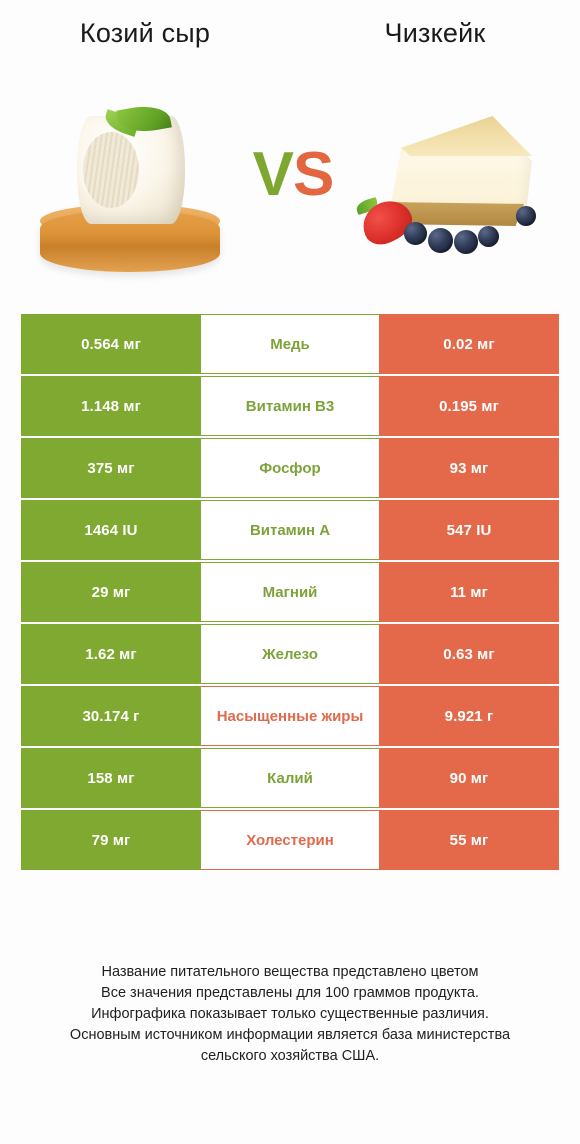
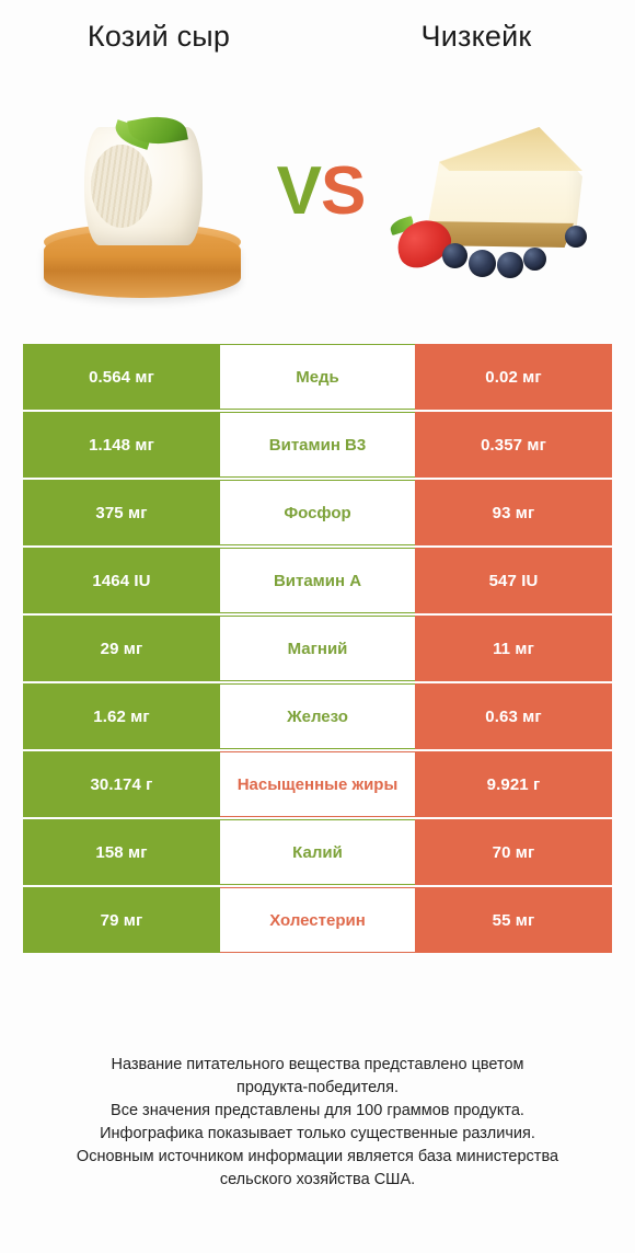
  Козий сыр
  Чизкейк
  VS
  0.564 мг
  Медь
  0.02 мг
  1.148 мг
  Витамин B3
- 0.195 мг
+ 0.357 мг
  375 мг
  Фосфор
  93 мг
  1464 IU
  Витамин A
  547 IU
  29 мг
  Магний
  11 мг
  1.62 мг
  Железо
  0.63 мг
  30.174 г
  Насыщенные жиры
  9.921 г
  158 мг
  Калий
- 90 мг
+ 70 мг
  79 мг
  Холестерин
  55 мг
  Название питательного вещества представлено цветом
+ продукта-победителя.
  Все значения представлены для 100 граммов продукта.
  Инфографика показывает только существенные различия.
  Основным источником информации является база министерства
  сельского хозяйства США.
